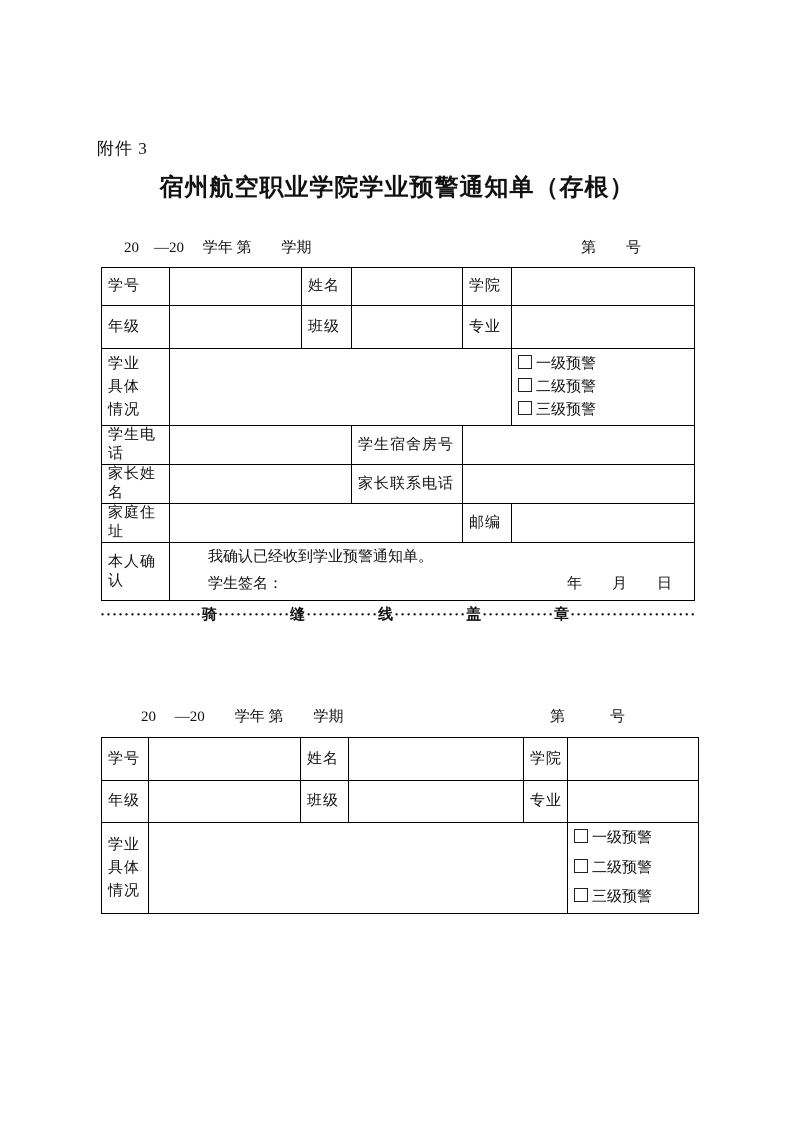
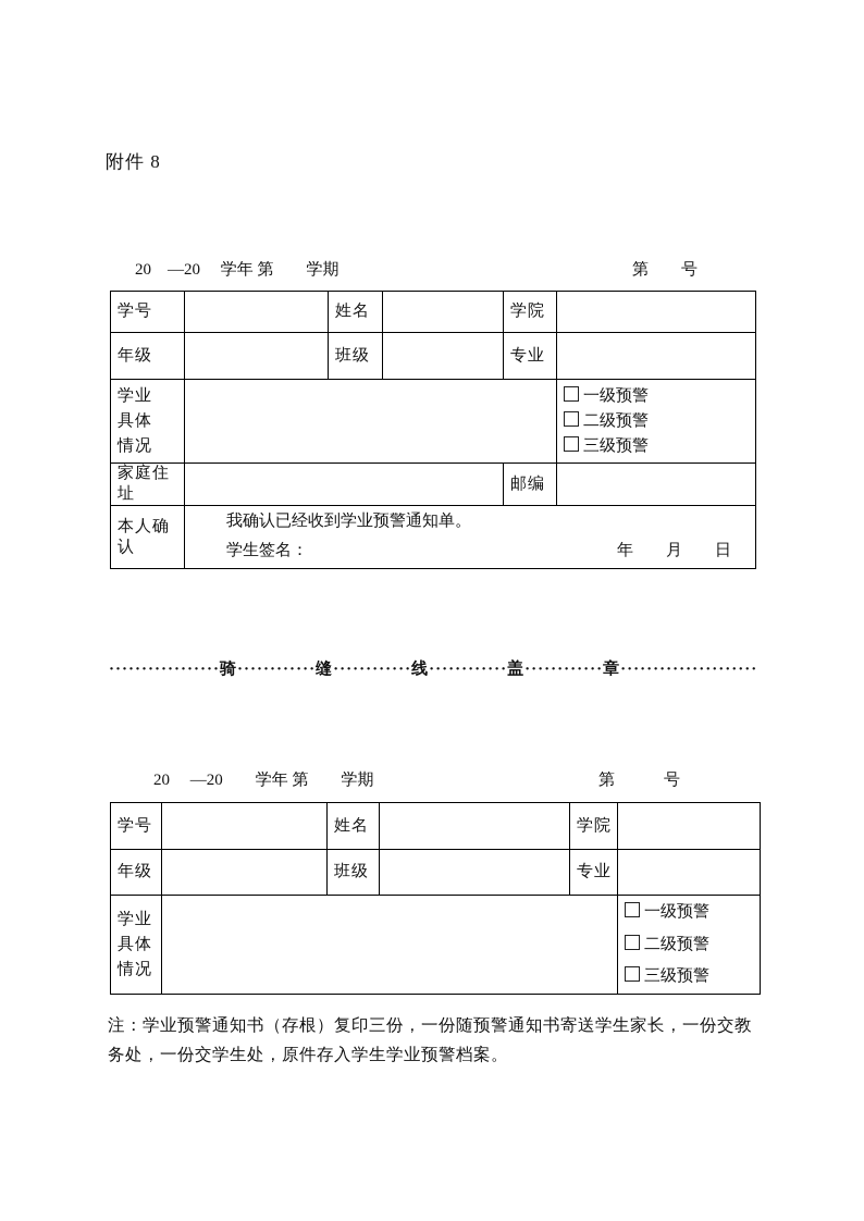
- 附件 3
+ 附件 8
- 宿州航空职业学院学业预警通知单（存根）
  20 —20 学年 第 学期
  第 号
  学号		姓名		学院
  年级		班级		专业
  学业 具体 情况		一级预警 二级预警 三级预警
- 学生电话		学生宿舍房号
- 家长姓名		家长联系电话
  家庭住址		邮编
  本人确认	我确认已经收到学业预警通知单。 学生签名： 年 月 日
  ·················骑············缝············线············盖············章·····················
  20 —20 学年 第 学期
  第 号
  学号		姓名		学院
  年级		班级		专业
  学业 具体 情况		一级预警 二级预警 三级预警
+ 注：学业预警通知书（存根）复印三份，一份随预警通知书寄送学生家长，一份交教
+ 务处，一份交学生处，原件存入学生学业预警档案。
